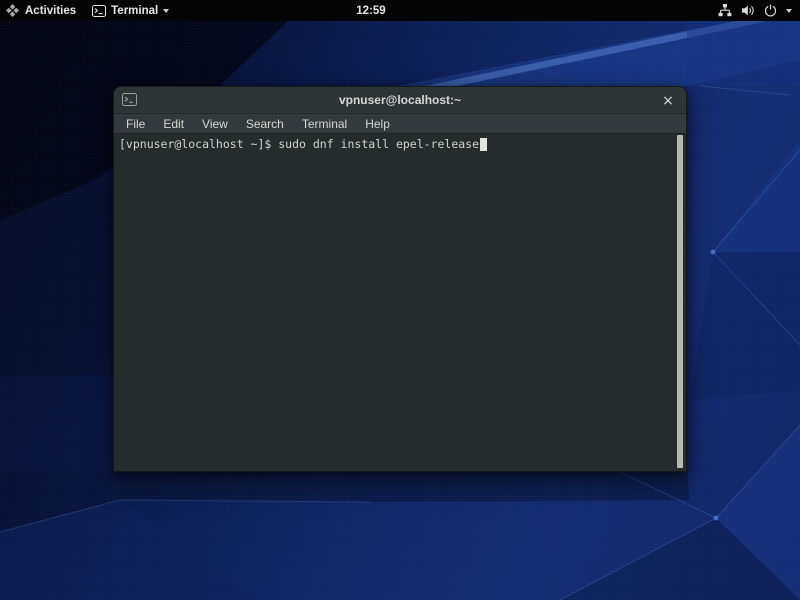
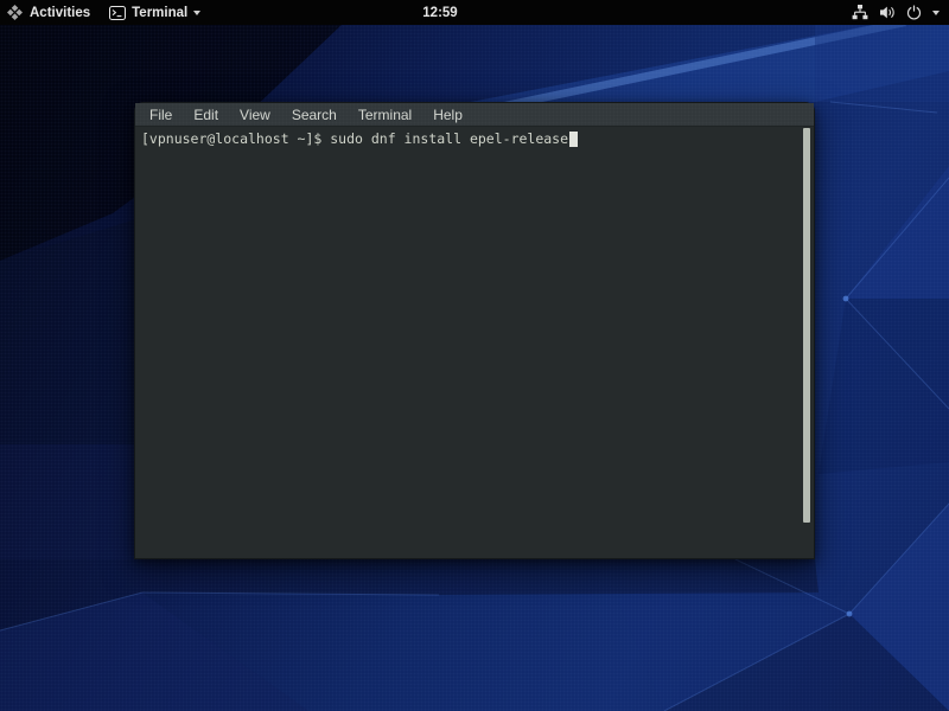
  Activities
  Terminal
  12:59
- vpnuser@localhost:~
- ×
  File
  Edit
  View
  Search
  Terminal
  Help
  [vpnuser@localhost ~]$ sudo dnf install epel-release
